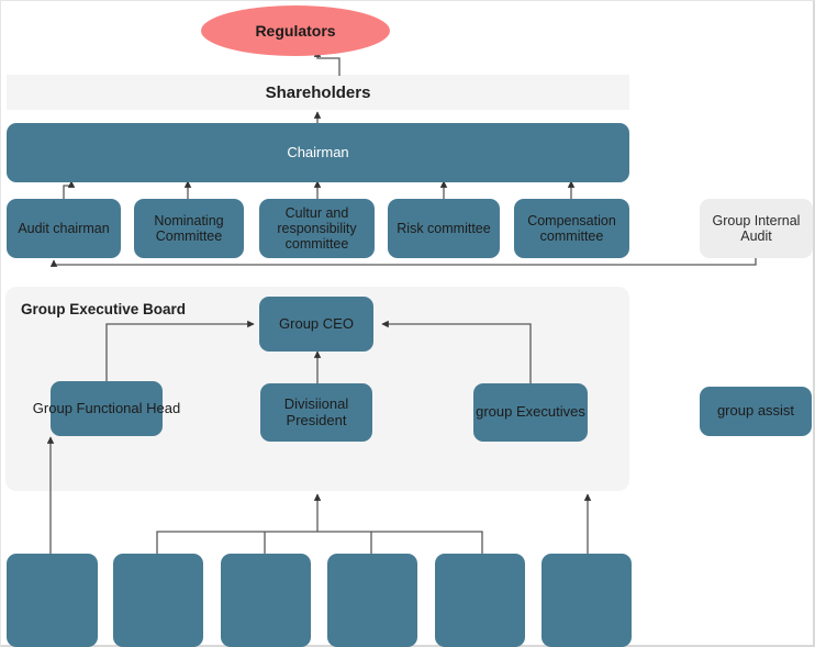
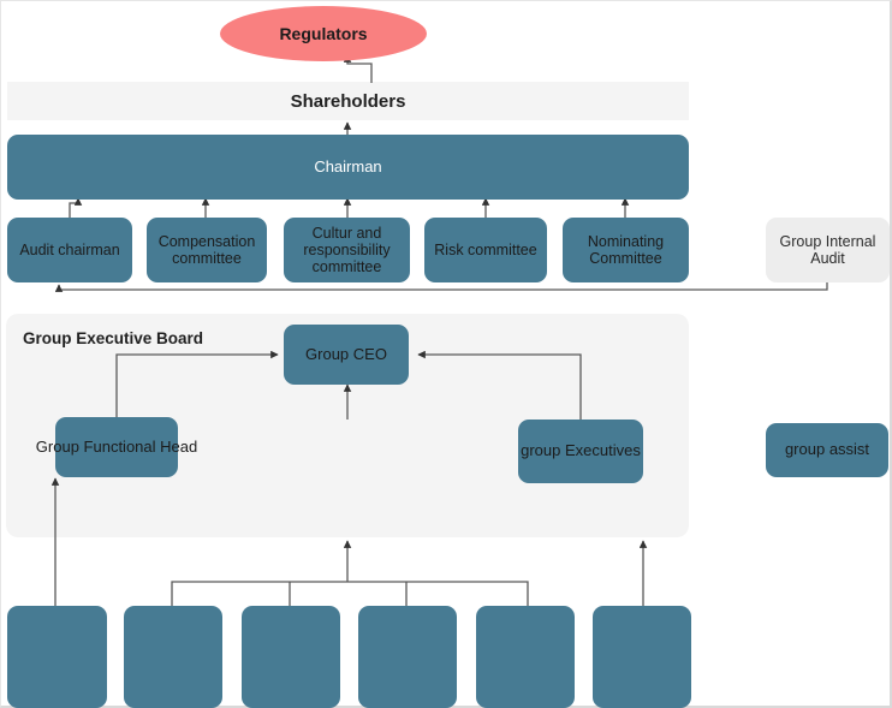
  Regulators
  Shareholders
  Chairman
  Audit chairman
- Nominating Committee
+ Compensation committee
  Cultur and responsibility committee
  Risk committee
- Compensation committee
+ Nominating Committee
  Group Internal Audit
  Group Executive Board
  Group CEO
  Group Functional Head
- Divisiional President
  group Executives
  group assist
